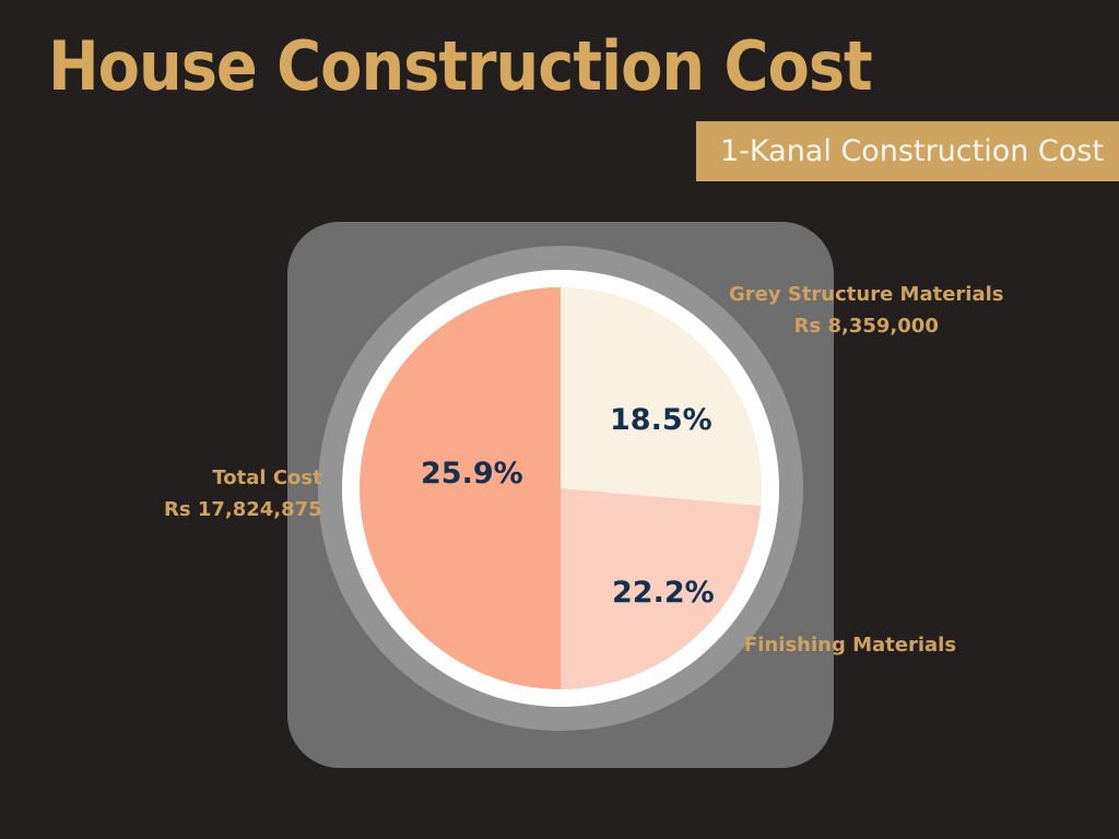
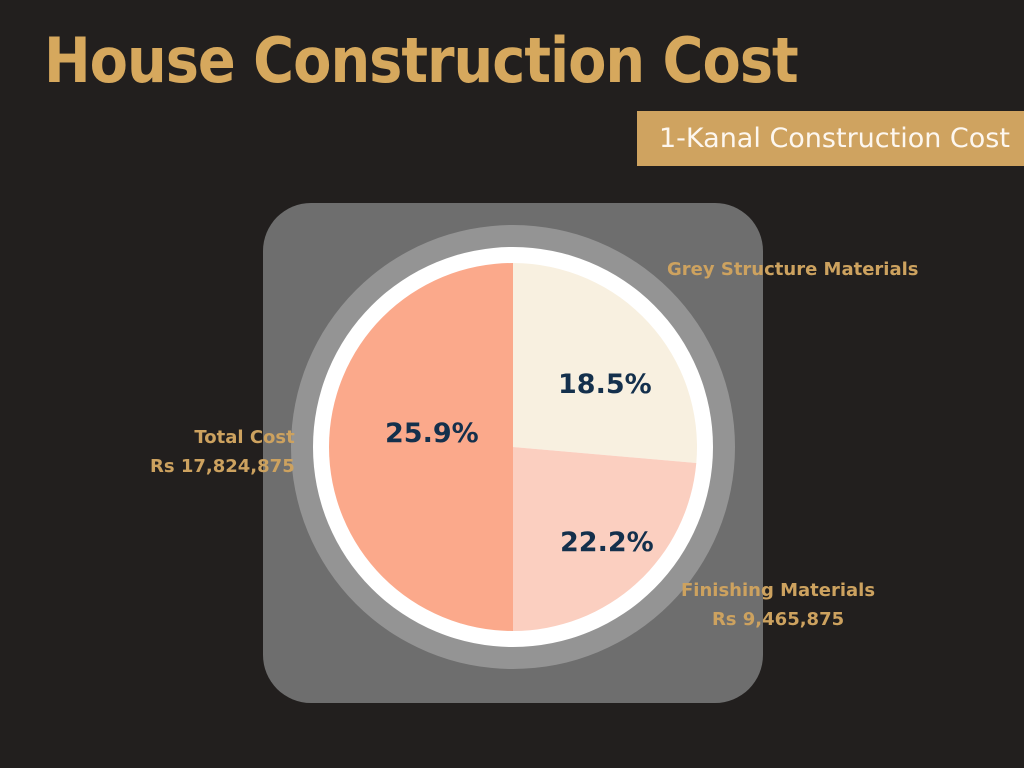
  House Construction Cost
  1-Kanal Construction Cost
  18.5%
  25.9%
  22.2%
  Grey Structure Materials
- Rs 8,359,000
  Total Cost
  Rs 17,824,875
  Finishing Materials
+ Rs 9,465,875
